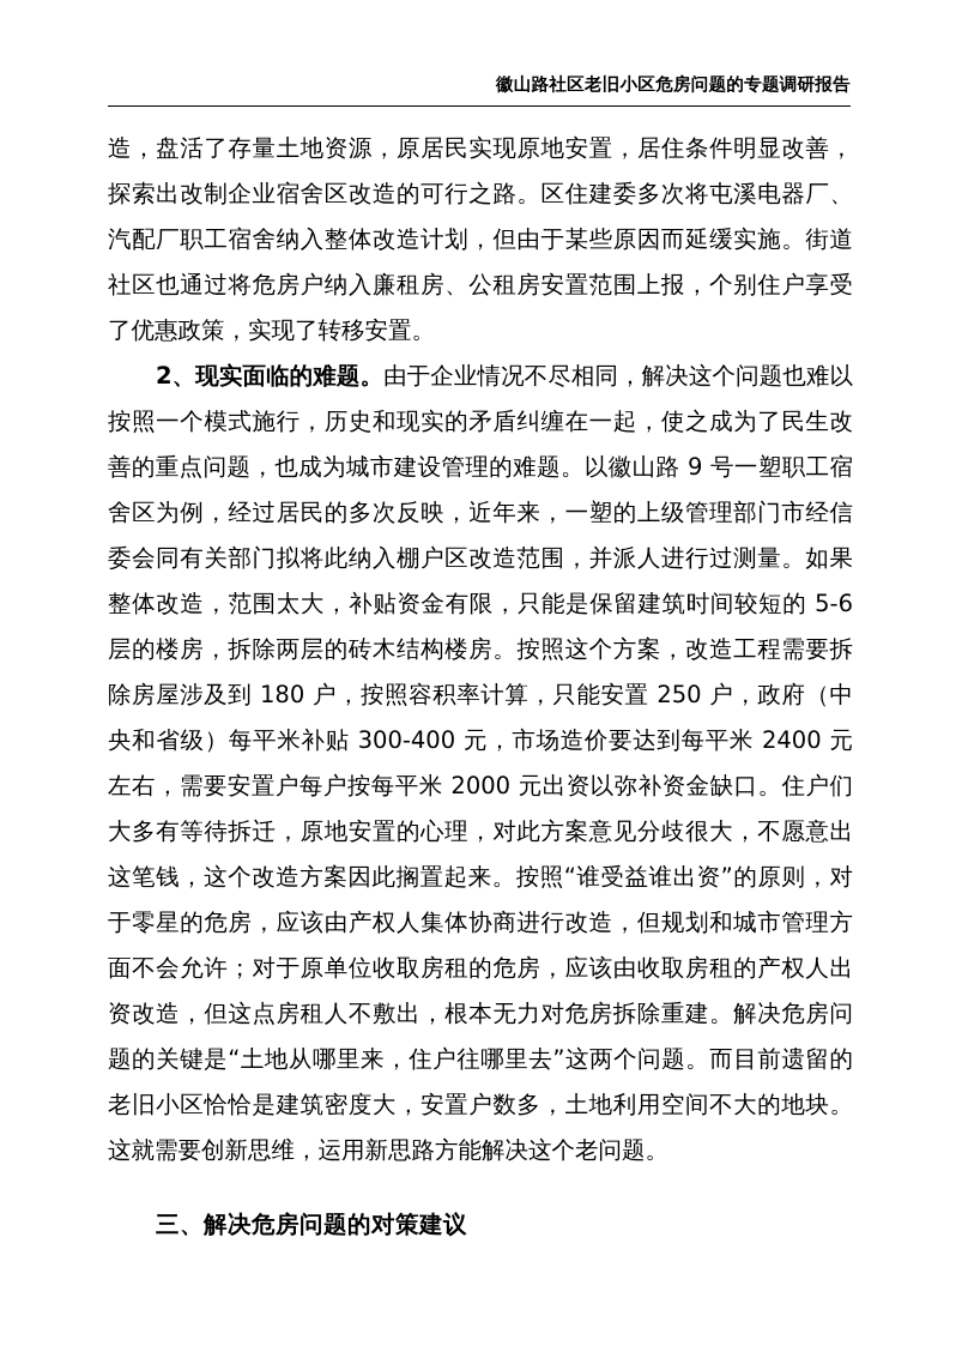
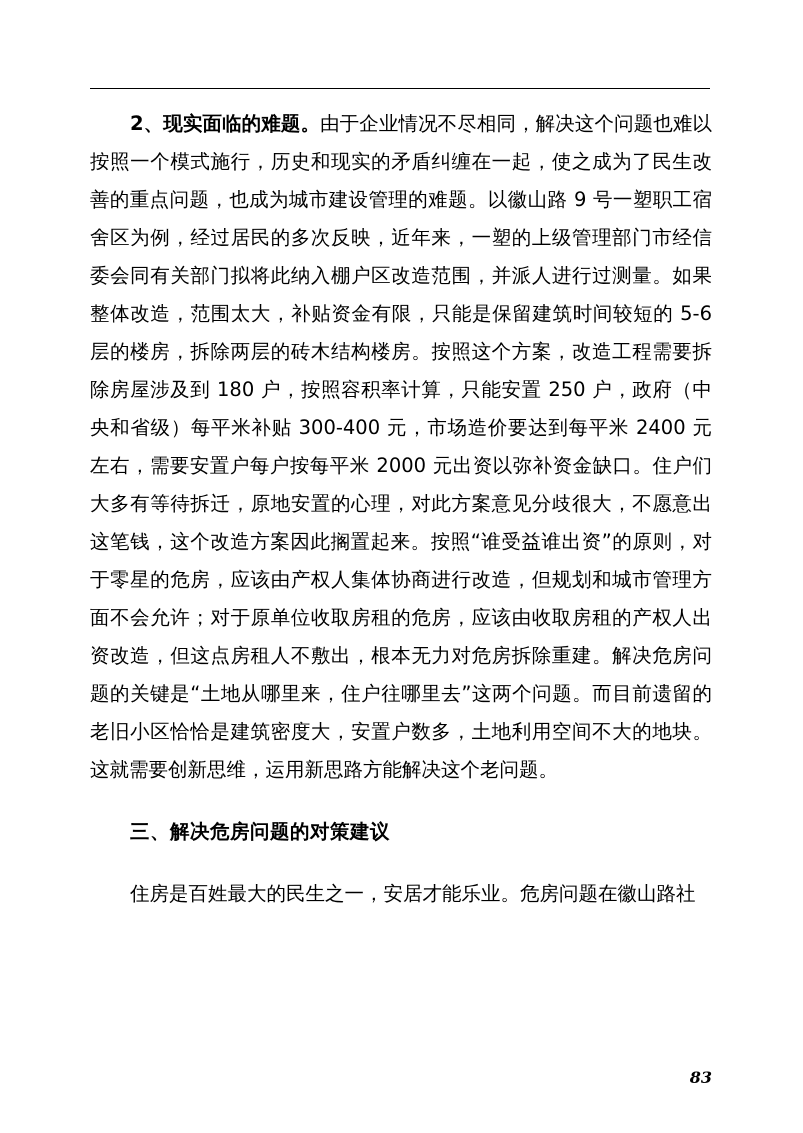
- 徽山路社区老旧小区危房问题的专题调研报告
- 造，盘活了存量土地资源，原居民实现原地安置，居住条件明显改善，探索出改制企业宿舍区改造的可行之路。区住建委多次将屯溪电器厂、汽配厂职工宿舍纳入整体改造计划，但由于某些原因而延缓实施。街道社区也通过将危房户纳入廉租房、公租房安置范围上报，个别住户享受了优惠政策，实现了转移安置。
  2、现实面临的难题。由于企业情况不尽相同，解决这个问题也难以按照一个模式施行，历史和现实的矛盾纠缠在一起，使之成为了民生改善的重点问题，也成为城市建设管理的难题。以徽山路 9 号一塑职工宿舍区为例，经过居民的多次反映，近年来，一塑的上级管理部门市经信委会同有关部门拟将此纳入棚户区改造范围，并派人进行过测量。如果整体改造，范围太大，补贴资金有限，只能是保留建筑时间较短的 5-6 层的楼房，拆除两层的砖木结构楼房。按照这个方案，改造工程需要拆除房屋涉及到 180 户，按照容积率计算，只能安置 250 户，政府（中央和省级）每平米补贴 300-400 元，市场造价要达到每平米 2400 元左右，需要安置户每户按每平米 2000 元出资以弥补资金缺口。住户们大多有等待拆迁，原地安置的心理，对此方案意见分歧很大，不愿意出这笔钱，这个改造方案因此搁置起来。按照“谁受益谁出资”的原则，对于零星的危房，应该由产权人集体协商进行改造，但规划和城市管理方面不会允许；对于原单位收取房租的危房，应该由收取房租的产权人出资改造，但这点房租人不敷出，根本无力对危房拆除重建。解决危房问题的关键是“土地从哪里来，住户往哪里去”这两个问题。而目前遗留的老旧小区恰恰是建筑密度大，安置户数多，土地利用空间不大的地块。这就需要创新思维，运用新思路方能解决这个老问题。
  三、解决危房问题的对策建议
+ 住房是百姓最大的民生之一，安居才能乐业。危房问题在徽山路社
+ 83
